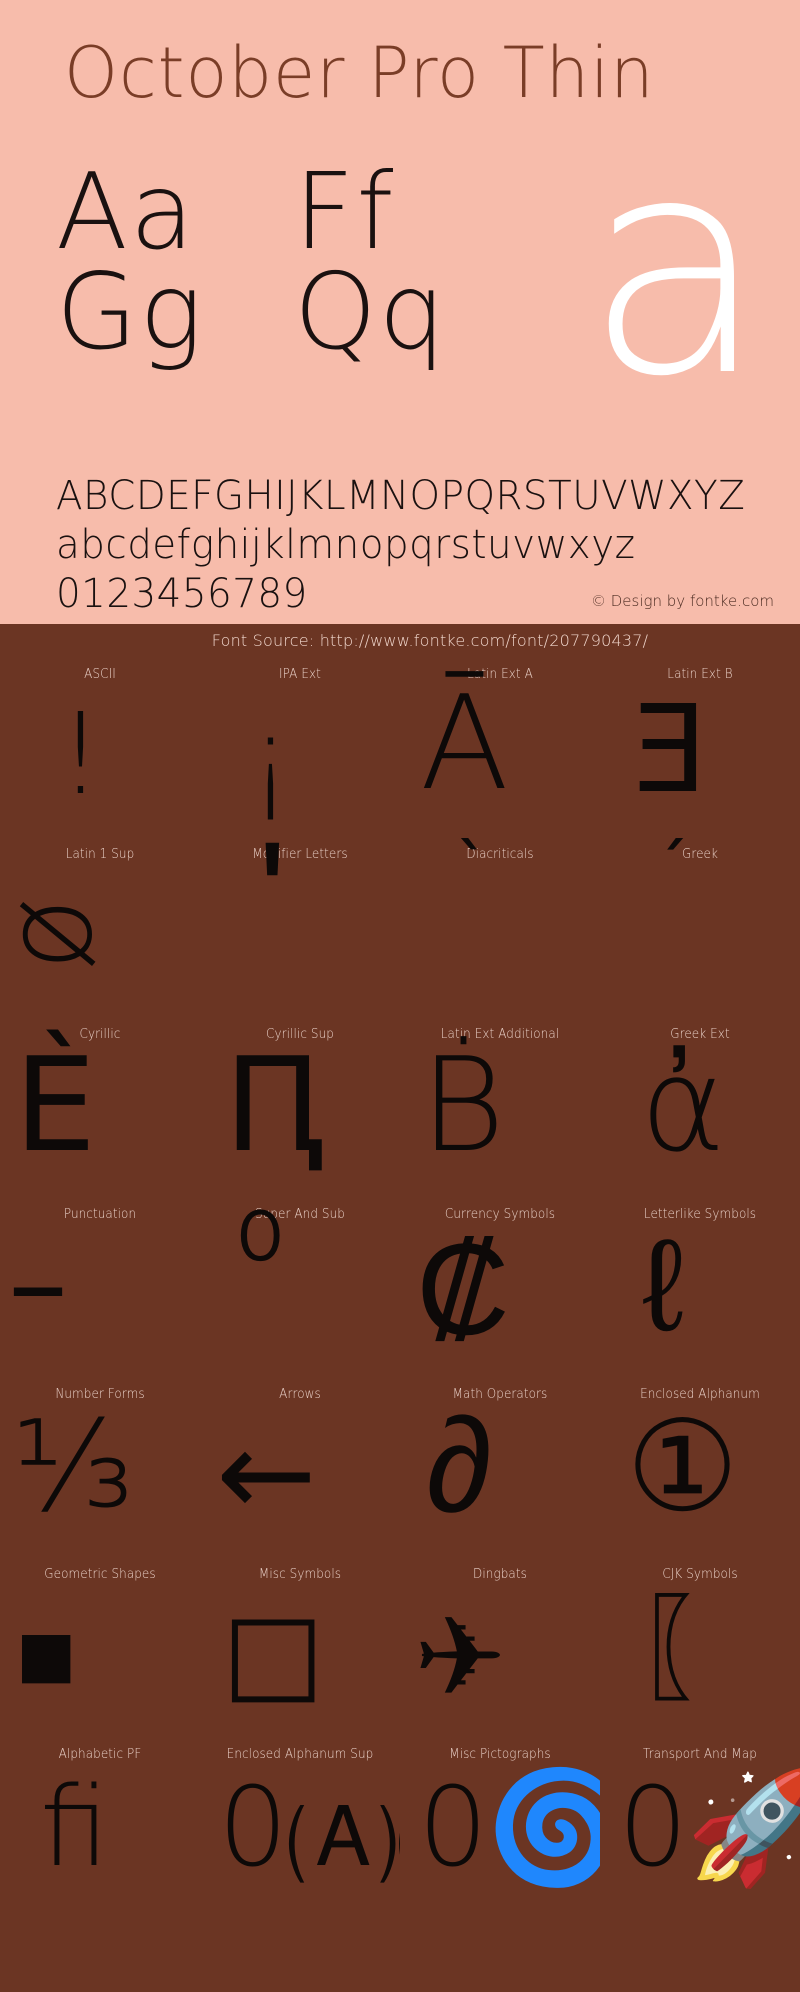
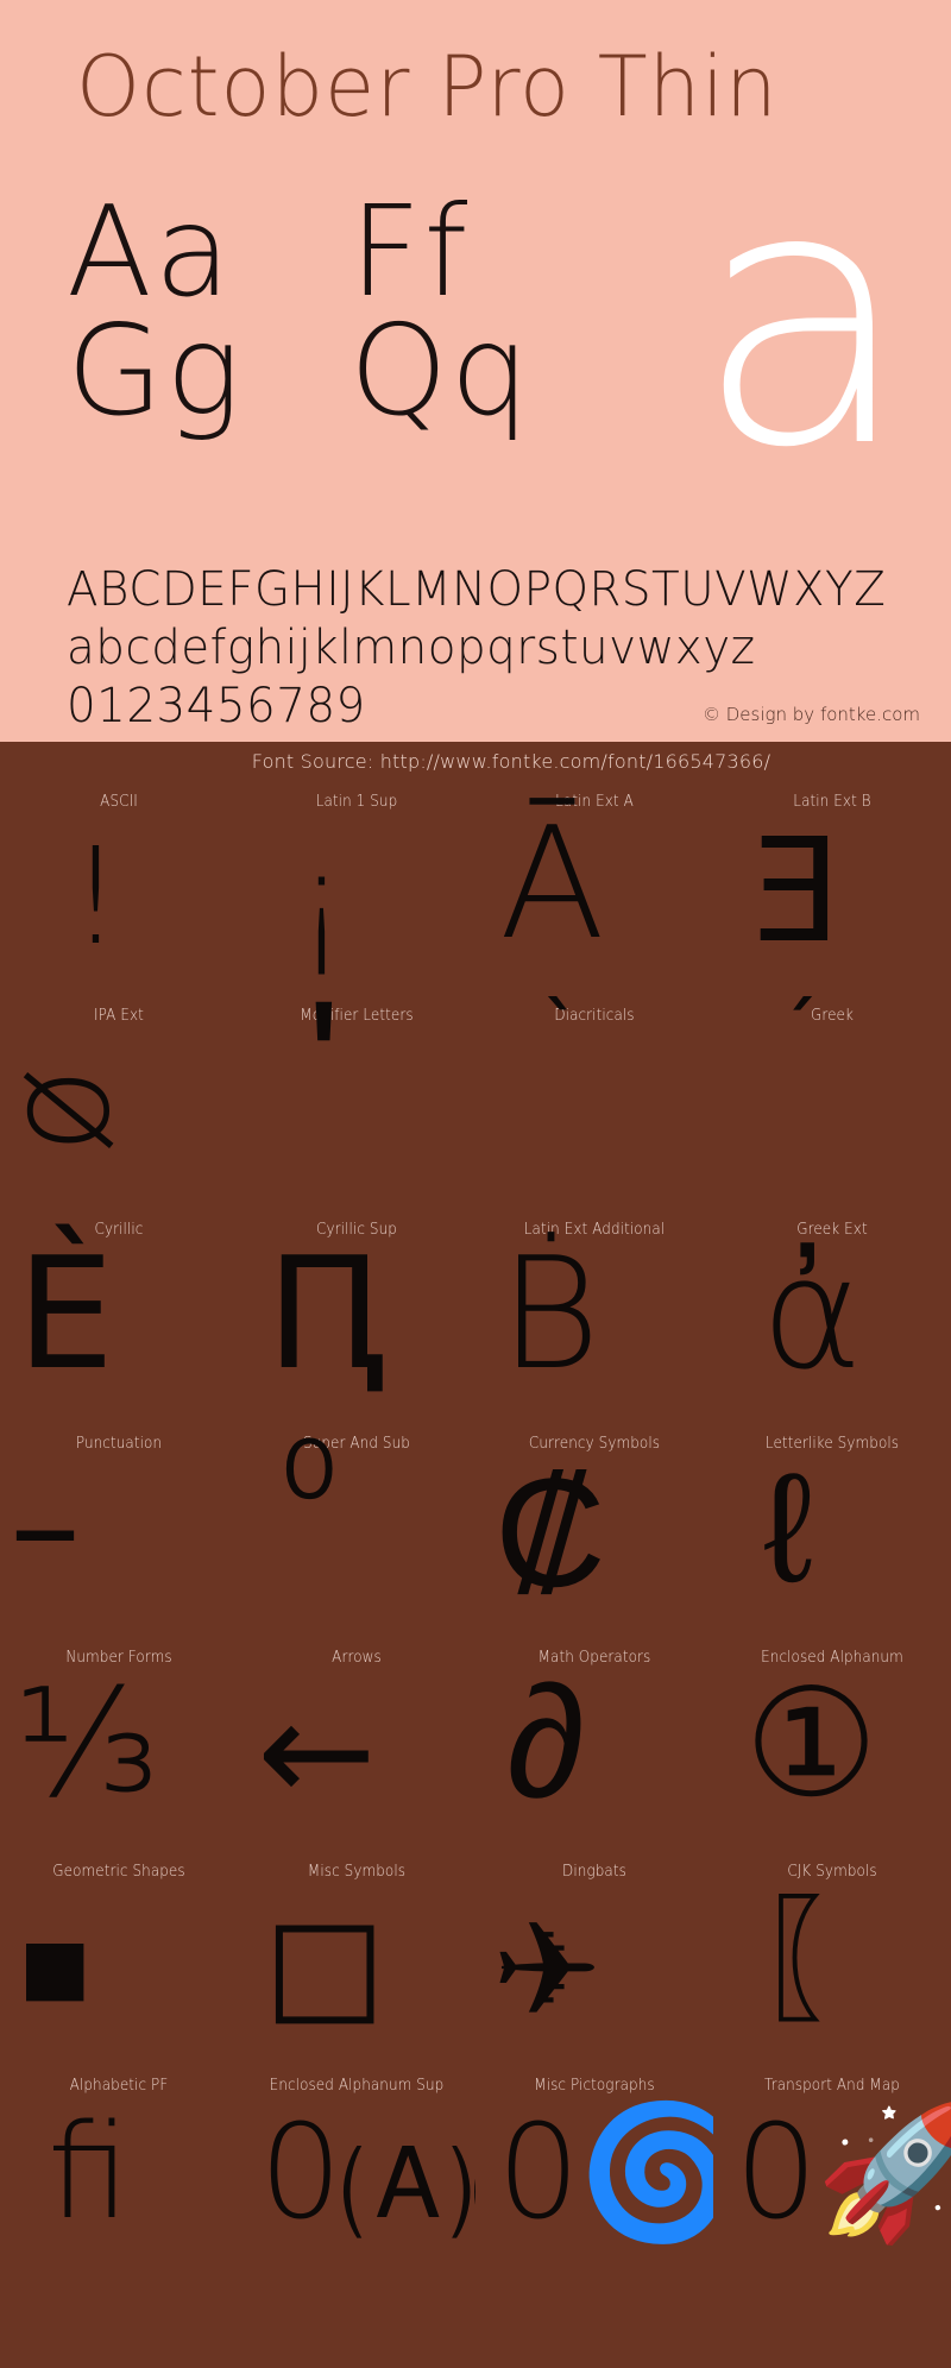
  October Pro Thin
  Aa
  Ff
  Gg
  Qq
  a
  ABCDEFGHIJKLMNOPQRSTUVWXYZ
  abcdefghijklmnopqrstuvwxyz
  0123456789
  © Design by fontke.com
- Font Source: http://www.fontke.com/font/207790437/
+ Font Source: http://www.fontke.com/font/166547366/
  ASCII
  !
- IPA Ext
+ Latin 1 Sup
  ¡
  Latin Ext A
  Ā
  Latin Ext B
  Ǝ
- Latin 1 Sup
+ IPA Ext
  ᴓ
  Modifier Letters
  ʹ
  Diacriticals
  `
  Greek
  ΄
  Cyrillic
  Ѐ
  Cyrillic Sup
  Ԥ
  Latin Ext Additional
  Ḃ
  Greek Ext
  ἀ
  Punctuation
  –
  Super And Sub
  ⁰
  Currency Symbols
  ₡
  Letterlike Symbols
  ℓ
  Number Forms
  ⅓
  Arrows
  ←
  Math Operators
  ∂
  Enclosed Alphanum
  ①
  Geometric Shapes
  ■
  Misc Symbols
  □
  Dingbats
  ✈
  CJK Symbols
  〖
  Alphabetic PF
  ﬁ
  Enclosed Alphanum Sup
  Misc Pictographs
  Transport And Map
